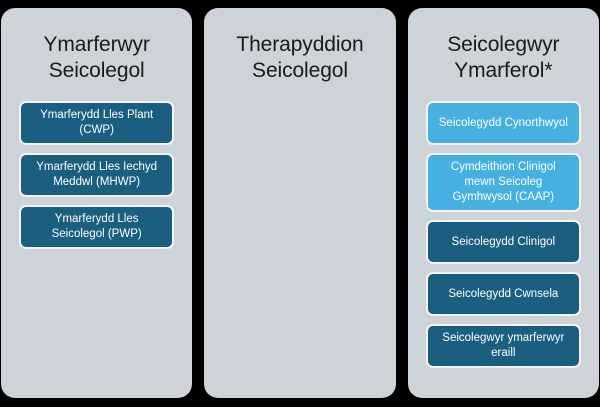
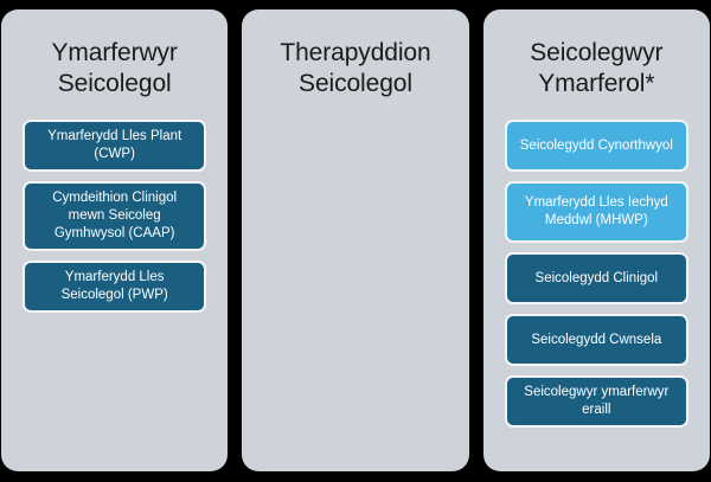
  Ymarferwyr
  Seicolegol
  Ymarferydd Lles Plant (CWP)
- Ymarferydd Lles Iechyd Meddwl (MHWP)
+ Cymdeithion Clinigol mewn Seicoleg Gymhwysol (CAAP)
  Ymarferydd Lles Seicolegol (PWP)
  Therapyddion
  Seicolegol
  Seicolegwyr
  Ymarferol*
  Seicolegydd Cynorthwyol
- Cymdeithion Clinigol mewn Seicoleg Gymhwysol (CAAP)
+ Ymarferydd Lles Iechyd Meddwl (MHWP)
  Seicolegydd Clinigol
  Seicolegydd Cwnsela
  Seicolegwyr ymarferwyr eraill
